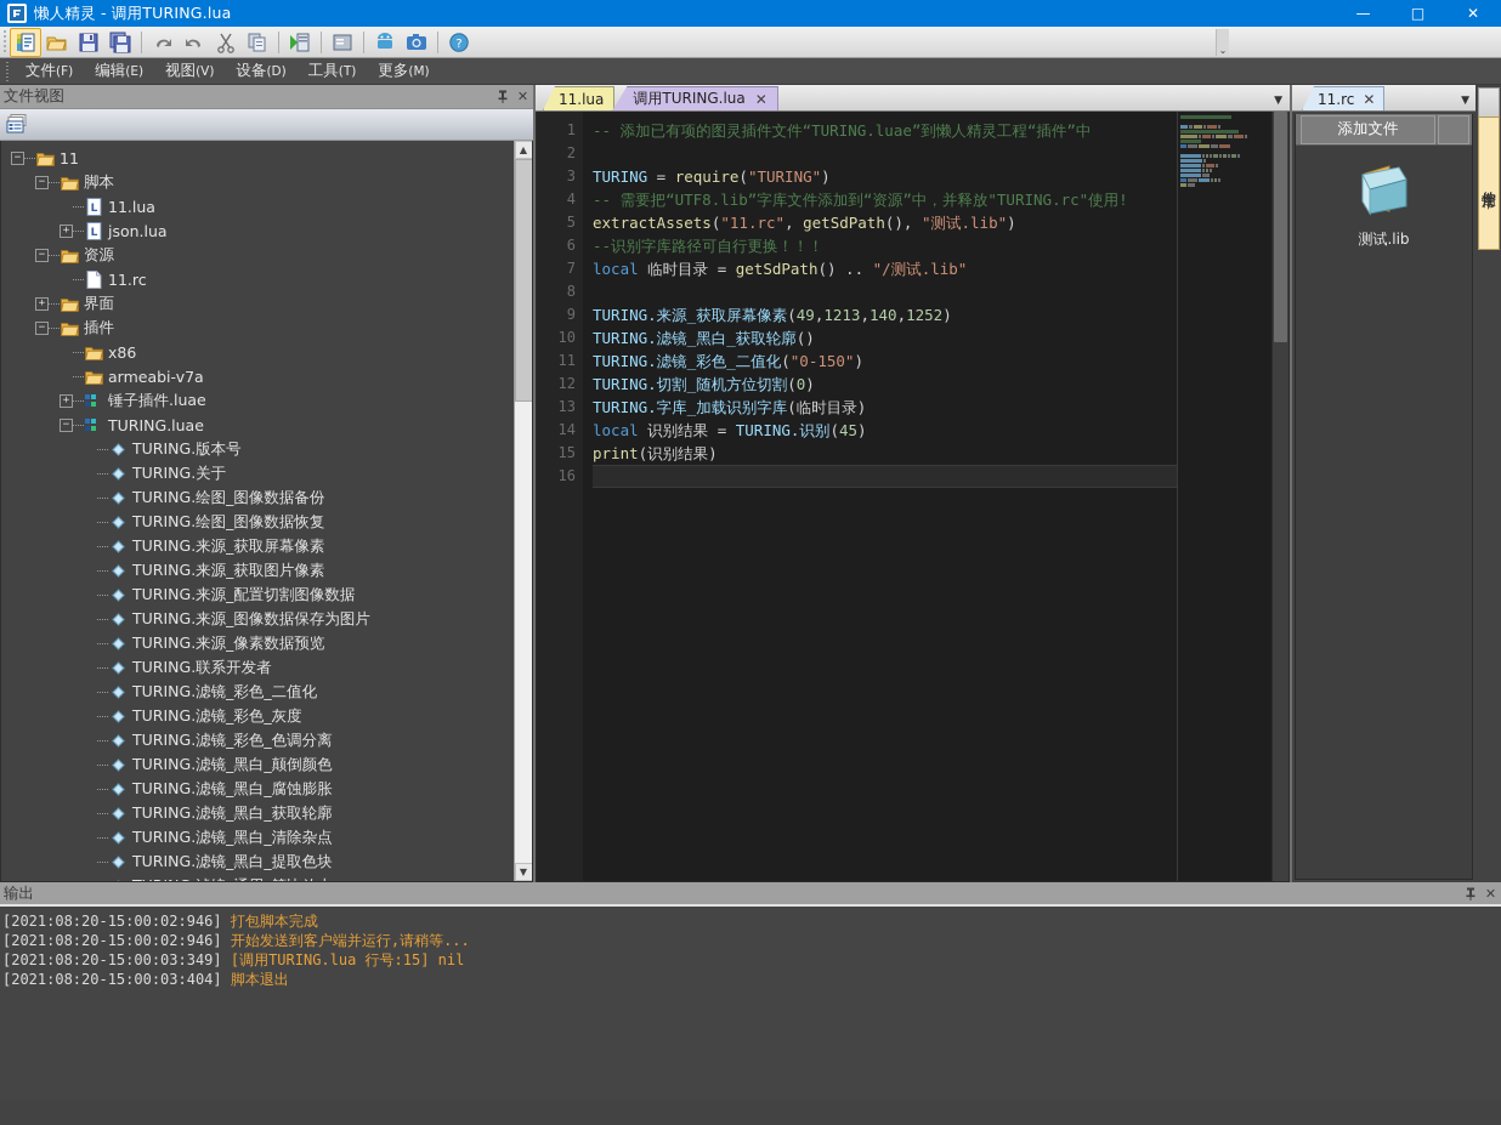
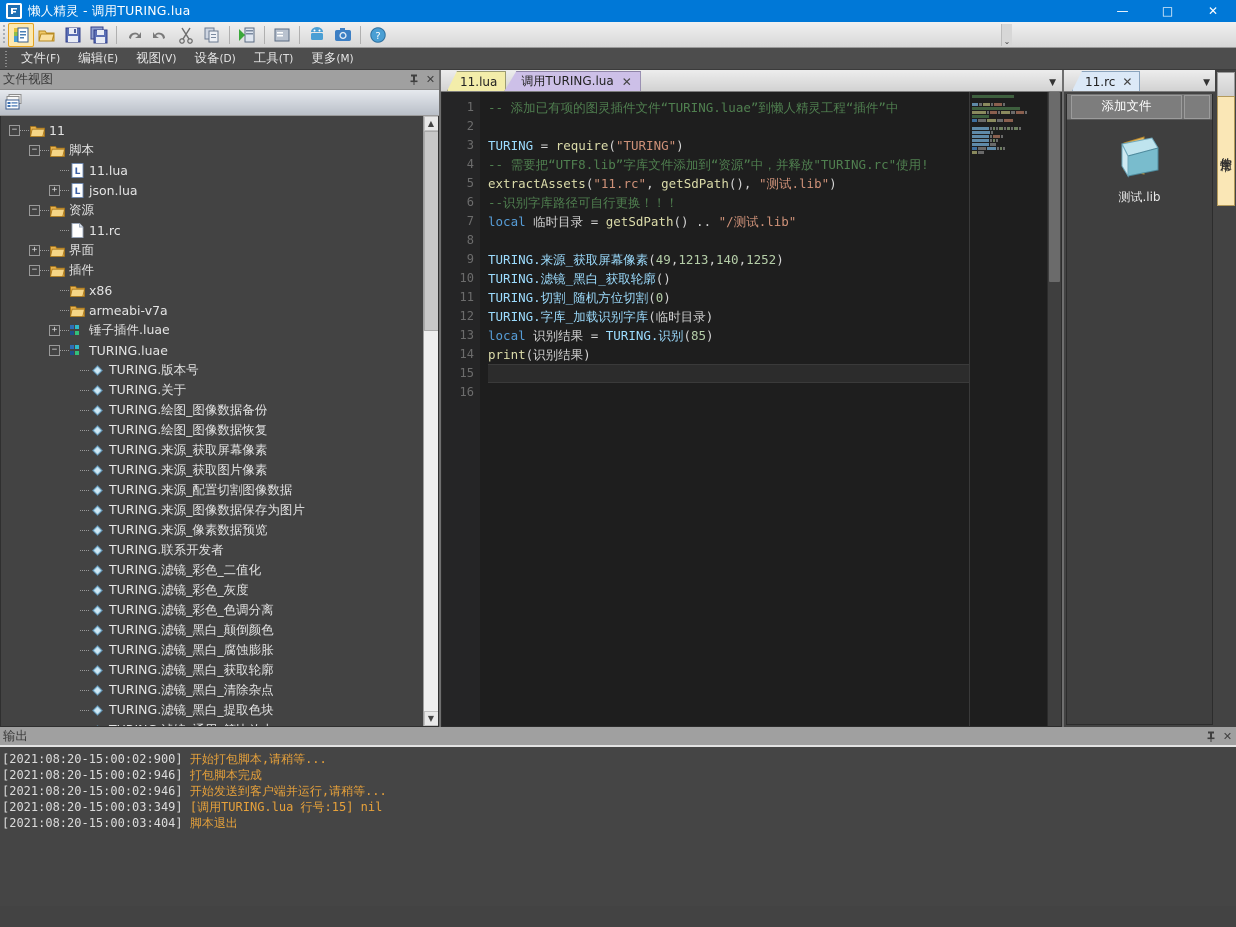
  懒人精灵 - 调用TURING.lua
  —
  □
  ✕
  ?
  ⌄
  文件(F)
  编辑(E)
  视图(V)
  设备(D)
  工具(T)
  更多(M)
  文件视图
  ✕
  −
  11
  −
  脚本
  L
  11.lua
  +
  L
  json.lua
  −
  资源
  11.rc
  +
  界面
  −
  插件
  x86
  armeabi-v7a
  +
  锤子插件.luae
  −
  TURING.luae
  TURING.版本号
  TURING.关于
  TURING.绘图_图像数据备份
  TURING.绘图_图像数据恢复
  TURING.来源_获取屏幕像素
  TURING.来源_获取图片像素
  TURING.来源_配置切割图像数据
  TURING.来源_图像数据保存为图片
  TURING.来源_像素数据预览
  TURING.联系开发者
  TURING.滤镜_彩色_二值化
  TURING.滤镜_彩色_灰度
  TURING.滤镜_彩色_色调分离
  TURING.滤镜_黑白_颠倒颜色
  TURING.滤镜_黑白_腐蚀膨胀
  TURING.滤镜_黑白_获取轮廓
  TURING.滤镜_黑白_清除杂点
  TURING.滤镜_黑白_提取色块
  ▲
  ▼
  11.lua
  调用TURING.lua
  ✕
  ▼
  1
  2
  3
  4
  5
  6
  7
  8
  9
  10
  11
  12
  13
  14
  15
  16
  -- 添加已有项的图灵插件文件“TURING.luae”到懒人精灵工程“插件”中
  TURING = require("TURING")
  -- 需要把“UTF8.lib”字库文件添加到“资源”中，并释放"TURING.rc"使用!
  extractAssets("11.rc", getSdPath(), "测试.lib")
  --识别字库路径可自行更换！！！
  local 临时目录 = getSdPath() .. "/测试.lib"
  TURING.来源_获取屏幕像素(49,1213,140,1252)
  TURING.滤镜_黑白_获取轮廓()
- TURING.滤镜_彩色_二值化("0-150")
  TURING.切割_随机方位切割(0)
  TURING.字库_加载识别字库(临时目录)
- local 识别结果 = TURING.识别(45)
+ local 识别结果 = TURING.识别(85)
  print(识别结果)
  11.rc
  ✕
  ▼
  添加文件
  测试.lib
  输出
  ✕
+ [2021:08:20-15:00:02:900] 开始打包脚本,请稍等...
  [2021:08:20-15:00:02:946] 打包脚本完成
  [2021:08:20-15:00:02:946] 开始发送到客户端并运行,请稍等...
  [2021:08:20-15:00:03:349] [调用TURING.lua 行号:15] nil
  [2021:08:20-15:00:03:404] 脚本退出
